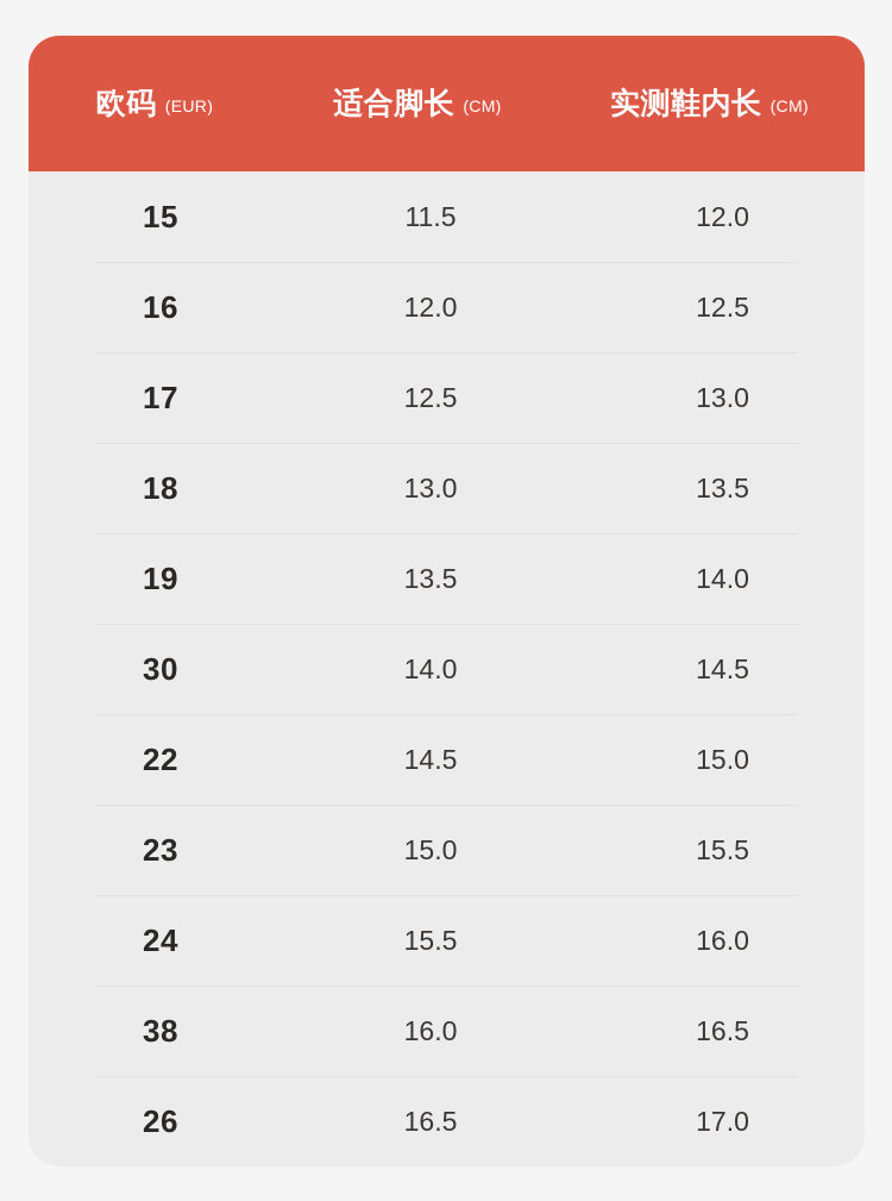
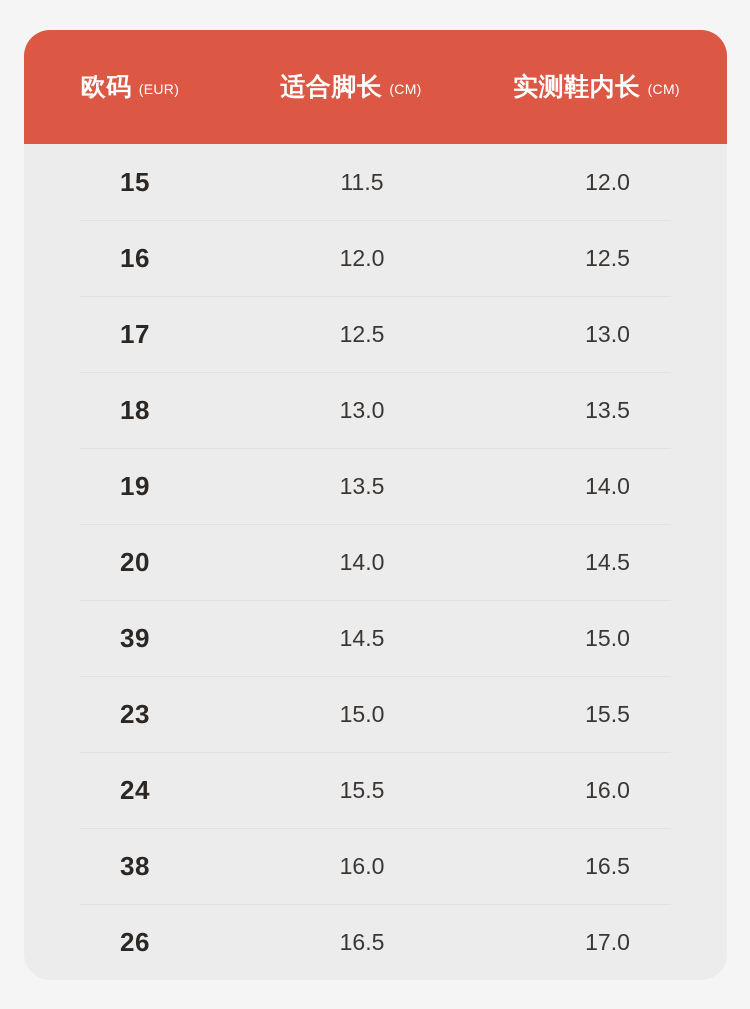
  欧码
  (EUR)
  适合脚长
  (CM)
  实测鞋内长
  (CM)
  15
  11.5
  12.0
  16
  12.0
  12.5
  17
  12.5
  13.0
  18
  13.0
  13.5
  19
  13.5
  14.0
- 30
+ 20
  14.0
  14.5
- 22
+ 39
  14.5
  15.0
  23
  15.0
  15.5
  24
  15.5
  16.0
  38
  16.0
  16.5
  26
  16.5
  17.0
